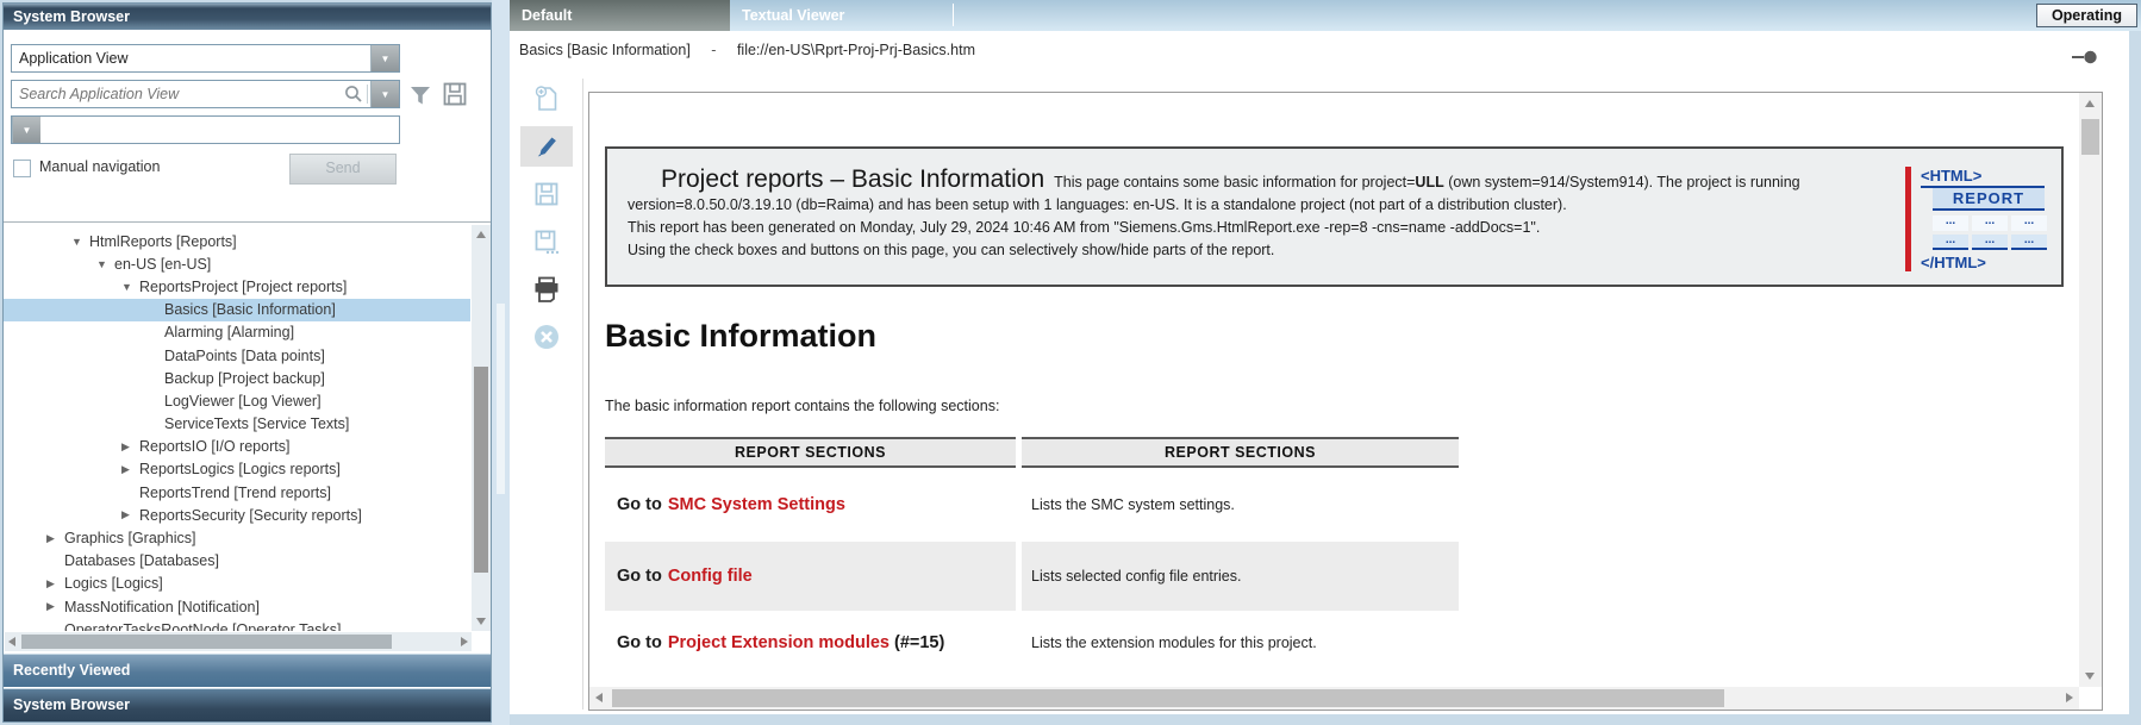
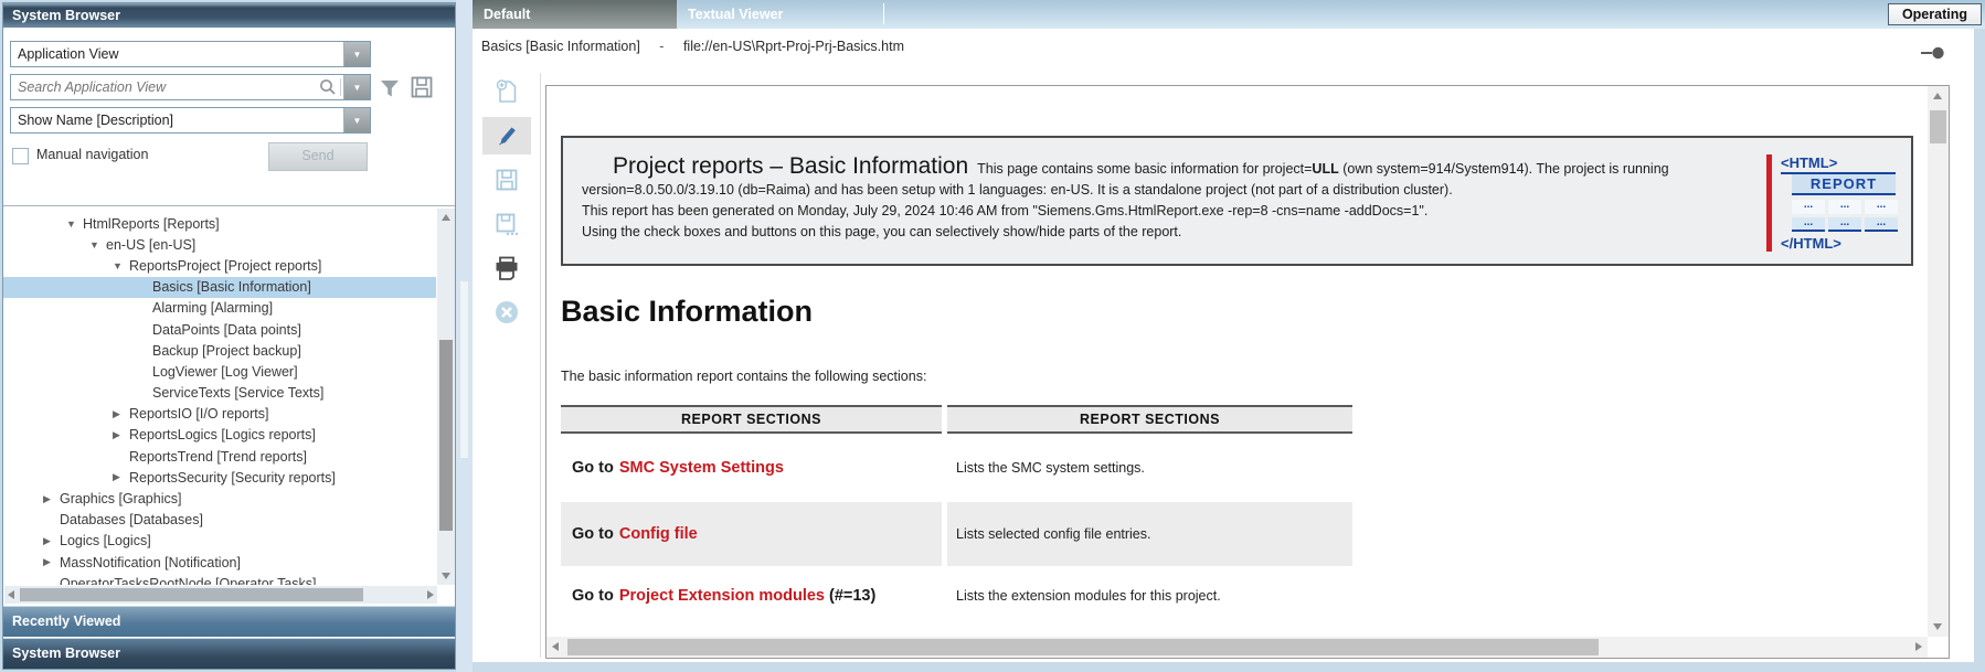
  System Browser
  Application View
  ▼
  Search Application View
  ▼
+ Show Name [Description]
  ▼
  Manual navigation
  Send
  ▼
  HtmlReports [Reports]
  ▼
  en-US [en-US]
  ▼
  ReportsProject [Project reports]
  Basics [Basic Information]
  Alarming [Alarming]
  DataPoints [Data points]
  Backup [Project backup]
  LogViewer [Log Viewer]
  ServiceTexts [Service Texts]
  ▶
  ReportsIO [I/O reports]
  ▶
  ReportsLogics [Logics reports]
  ReportsTrend [Trend reports]
  ▶
  ReportsSecurity [Security reports]
  ▶
  Graphics [Graphics]
  Databases [Databases]
  ▶
  Logics [Logics]
  ▶
  MassNotification [Notification]
  OperatorTasksRootNode [Operator Tasks]
  Recently Viewed
  System Browser
  Default
  Textual Viewer
  Operating
  Basics [Basic Information] - file://en-US\Rprt-Proj-Prj-Basics.htm
  <HTML>
  REPORT
  ...
  ...
  ...
  ...
  ...
  ...
  </HTML>
  Project reports – Basic Information This page contains some basic information for project=ULL (own system=914/System914). The project is running version=8.0.50.0/3.19.10 (db=Raima) and has been setup with 1 languages: en-US. It is a standalone project (not part of a distribution cluster).
  This report has been generated on Monday, July 29, 2024 10:46 AM from "Siemens.Gms.HtmlReport.exe -rep=8 -cns=name -addDocs=1".
  Using the check boxes and buttons on this page, you can selectively show/hide parts of the report.
  Basic Information
  The basic information report contains the following sections:
  REPORT SECTIONS
  REPORT SECTIONS
  Go to
  SMC System Settings
  Lists the SMC system settings.
  Go to
  Config file
  Lists selected config file entries.
  Go to
  Project Extension modules
- (#=15)
+ (#=13)
  Lists the extension modules for this project.
